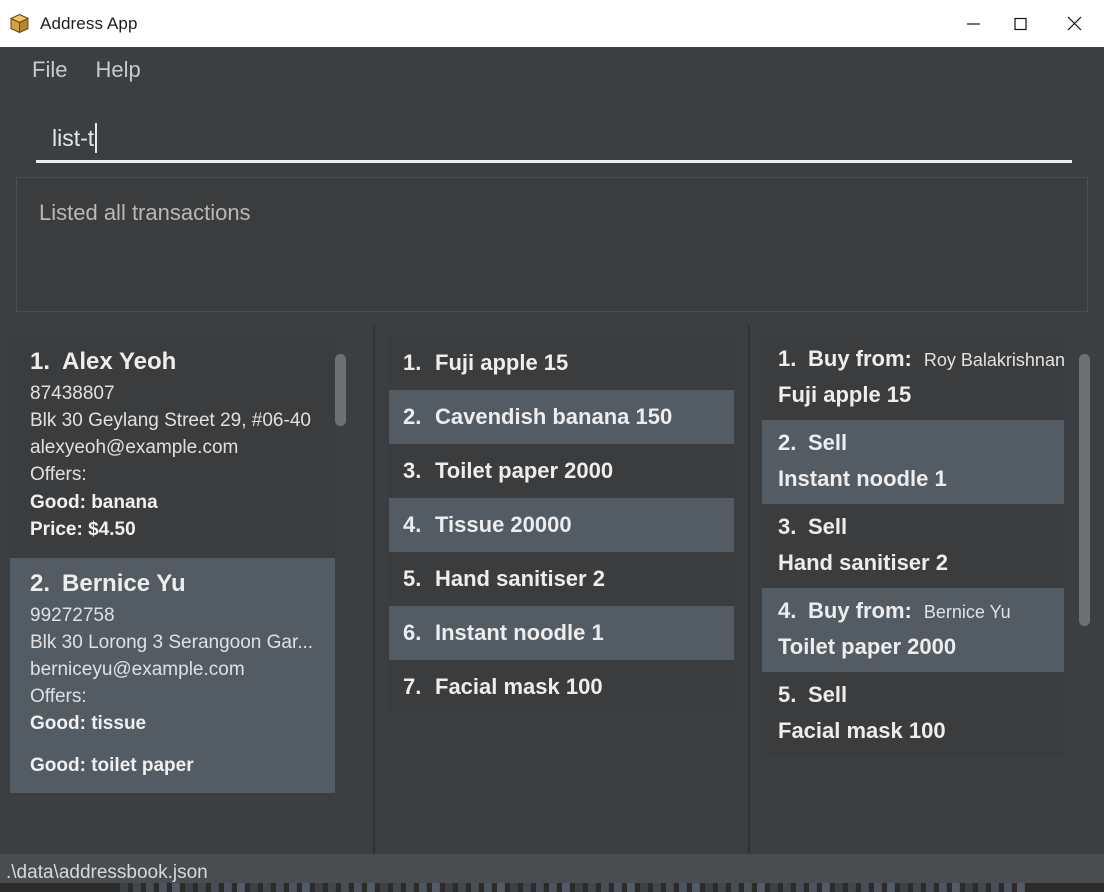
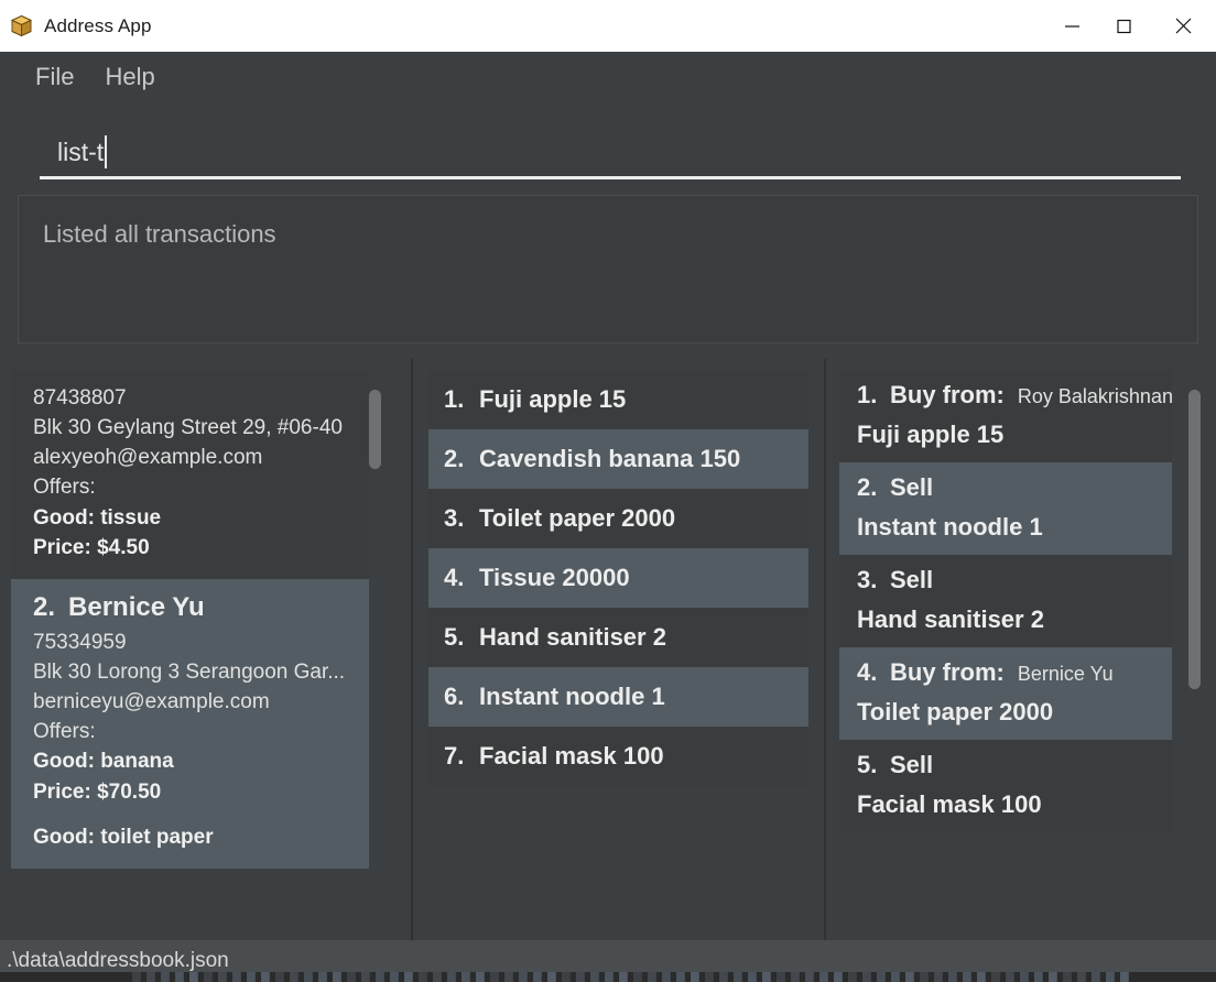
  Address App
  File
  Help
  list-t
  Listed all transactions
- 1. Alex Yeoh
  87438807
  Blk 30 Geylang Street 29, #06-40
  alexyeoh@example.com
  Offers:
- Good: banana
+ Good: tissue
  Price: $4.50
  2. Bernice Yu
- 99272758
+ 75334959
  Blk 30 Lorong 3 Serangoon Gar...
  berniceyu@example.com
  Offers:
- Good: tissue
+ Good: banana
+ Price: $70.50
  Good: toilet paper
  1.
  Fuji apple 15
  2.
  Cavendish banana 150
  3.
  Toilet paper 2000
  4.
  Tissue 20000
  5.
  Hand sanitiser 2
  6.
  Instant noodle 1
  7.
  Facial mask 100
  1.
  Buy from:
  Roy Balakrishnan
  Fuji apple 15
  2.
  Sell
  Instant noodle 1
  3.
  Sell
  Hand sanitiser 2
  4.
  Buy from:
  Bernice Yu
  Toilet paper 2000
  5.
  Sell
  Facial mask 100
  .\data\addressbook.json
